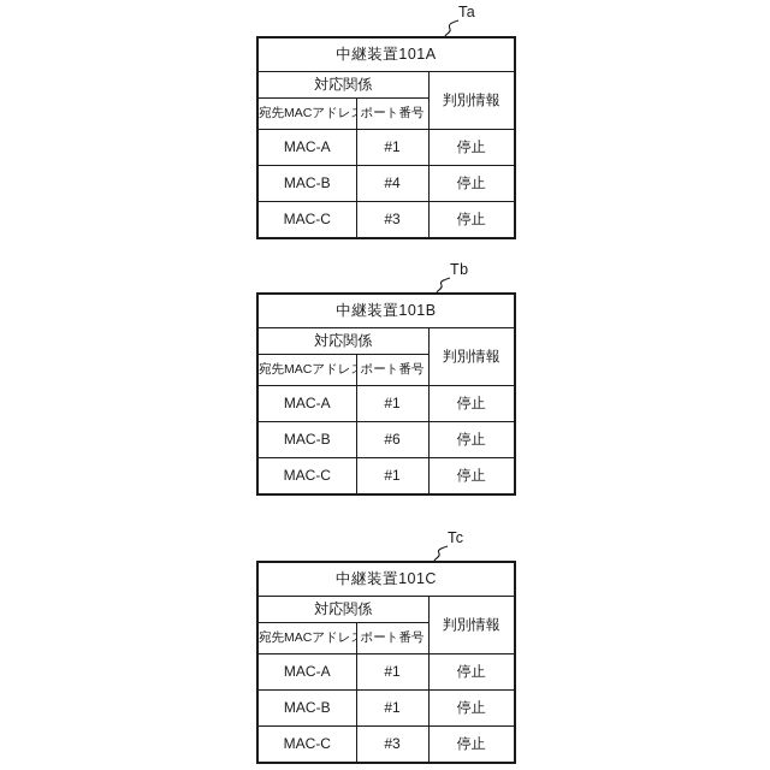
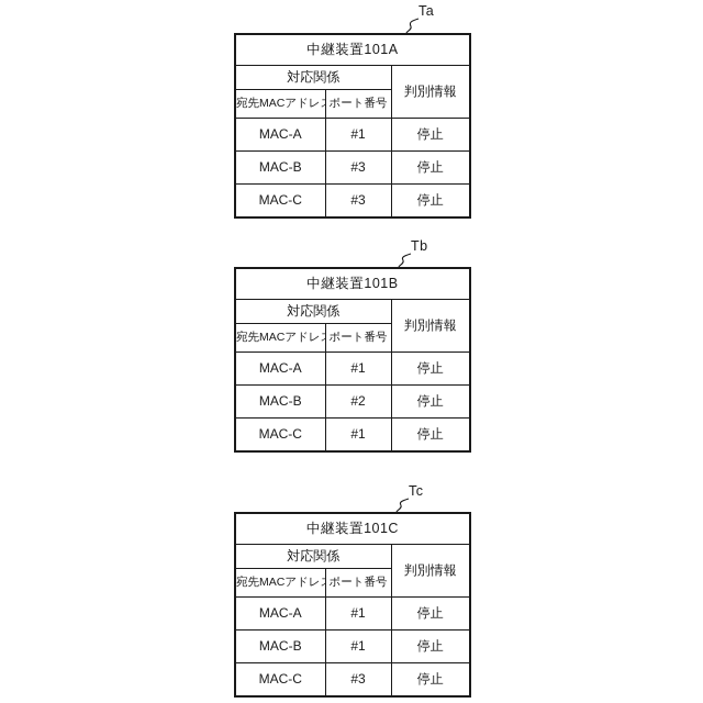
  Ta
  中継装置101A
  対応関係	判別情報
  宛先MACアドレ	ポート番号
  MAC-A	#1	停止
- MAC-B	#4	停止
+ MAC-B	#3	停止
  MAC-C	#3	停止
  Tb
  中継装置101B
  対応関係	判別情報
  宛先MACアドレ	ポート番号
  MAC-A	#1	停止
- MAC-B	#6	停止
+ MAC-B	#2	停止
  MAC-C	#1	停止
  Tc
  中継装置101C
  対応関係	判別情報
  宛先MACアドレ	ポート番号
  MAC-A	#1	停止
  MAC-B	#1	停止
  MAC-C	#3	停止
